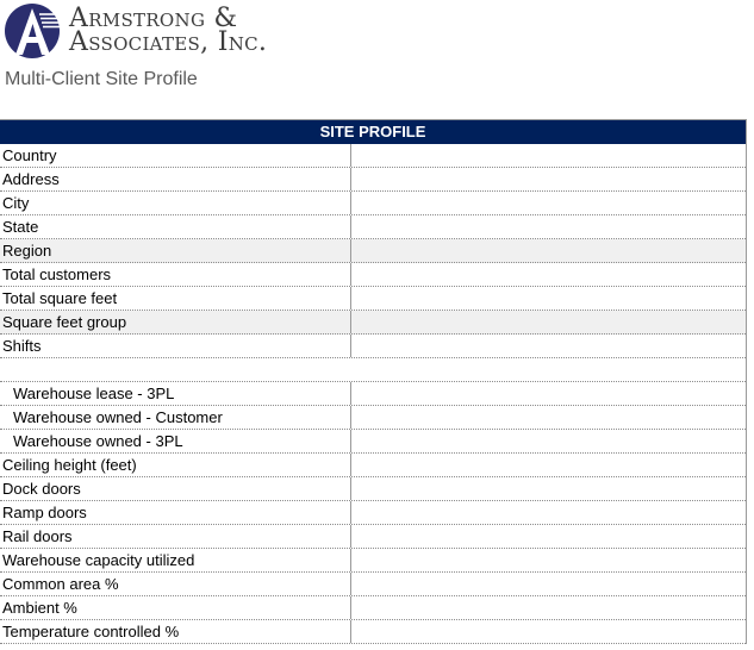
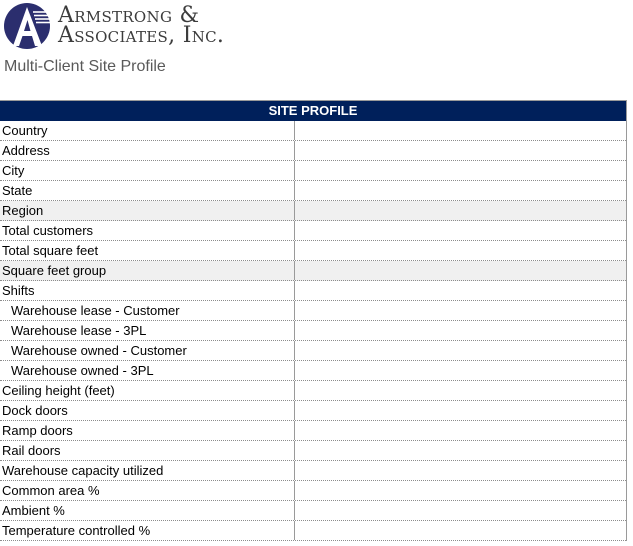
  Armstrong &
  Associates, Inc.
  Multi-Client Site Profile
  SITE PROFILE
  Country
  Address
  City
  State
  Region
  Total customers
  Total square feet
  Square feet group
  Shifts
+ Warehouse lease - Customer
  Warehouse lease - 3PL
  Warehouse owned - Customer
  Warehouse owned - 3PL
  Ceiling height (feet)
  Dock doors
  Ramp doors
  Rail doors
  Warehouse capacity utilized
  Common area %
  Ambient %
  Temperature controlled %
